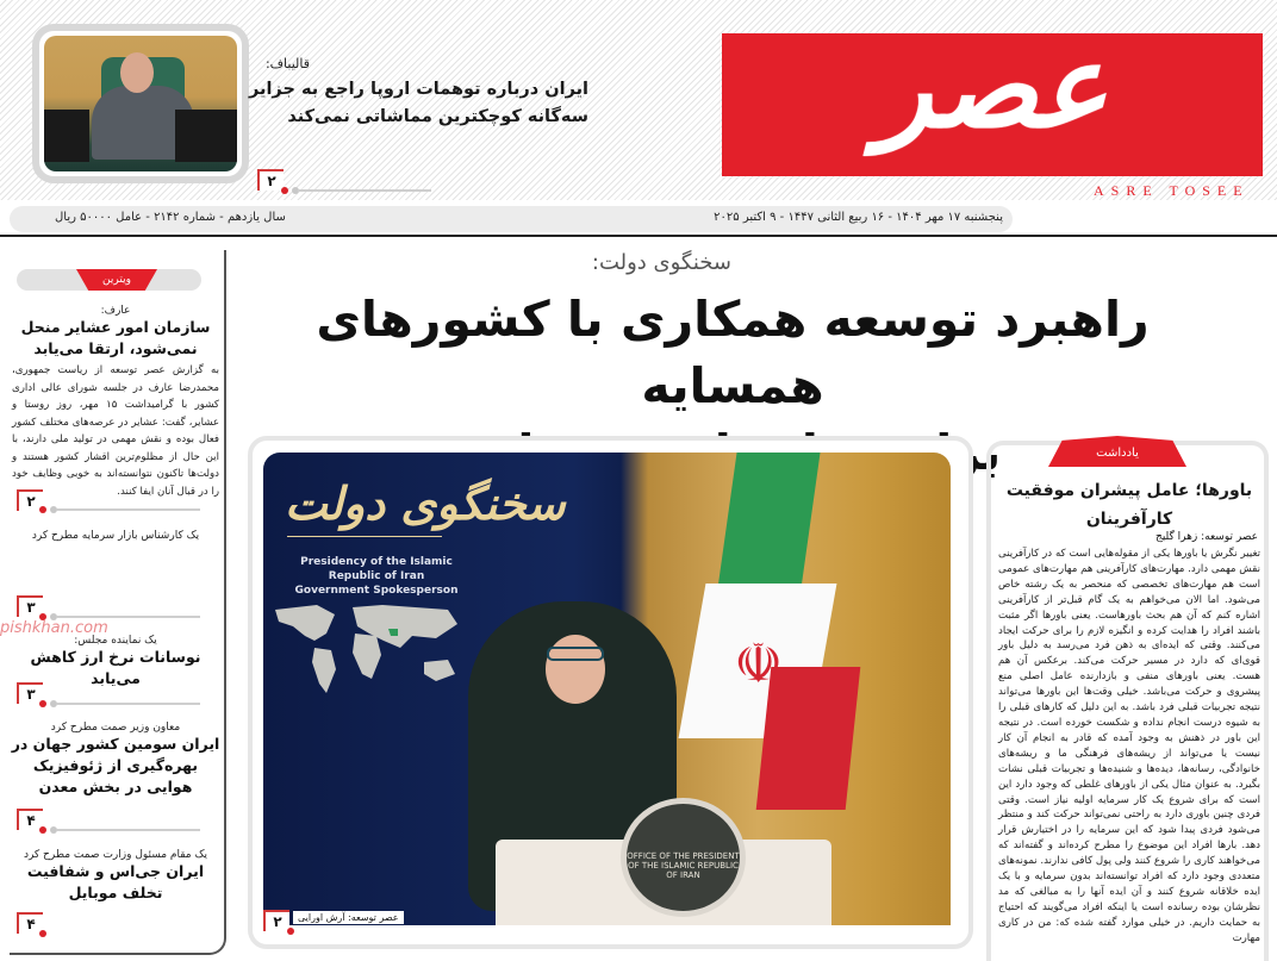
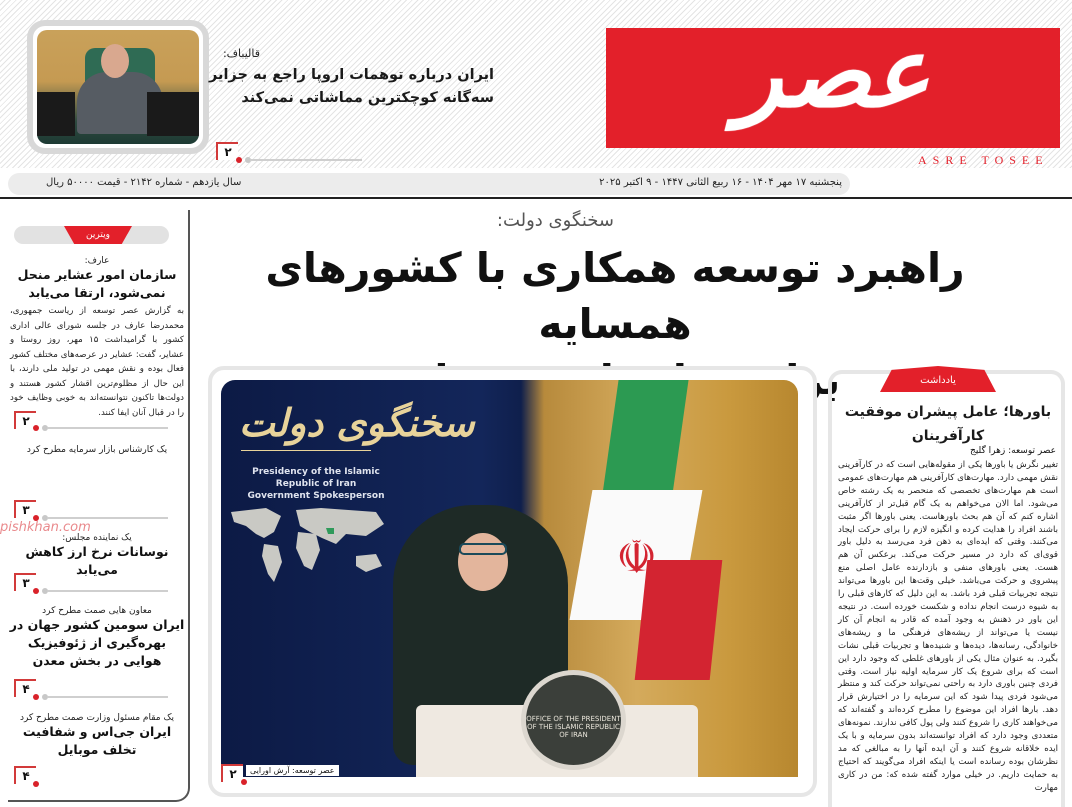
  عصر توسعه
  ASRE TOSEE
  قالیباف:
  ایران درباره توهمات اروپا راجع به جزایر سه‌گانه کوچکترین مماشاتی نمی‌کند
  ۲
  پنجشنبه ۱۷ مهر ۱۴۰۴ - ۱۶ ربیع الثانی ۱۴۴۷ - ۹ اکتبر ۲۰۲۵
- سال یازدهم - شماره ۲۱۴۲ - عامل ۵۰۰۰۰ ریال
+ سال یازدهم - شماره ۲۱۴۲ - قیمت ۵۰۰۰۰ ریال
  سخنگوی دولت:
  راهبرد توسعه همکاری با کشورهای همسایه
  سخنگوی دولت
  Presidency of the Islamic Republic of Iran
  Government Spokesperson
  ☫
  OFFICE OF THE PRESIDENT OF THE ISLAMIC REPUBLIC OF IRAN
  عصر توسعه: آرش اورایی
  ۲
  ویترین
  عارف:
  سازمان امور عشایر منحل نمی‌شود، ارتقا می‌یابد
  به گزارش عصر توسعه از ریاست جمهوری، محمدرضا عارف در جلسه شورای عالی اداری کشور با گرامیداشت ۱۵ مهر، روز روستا و عشایر، گفت: عشایر در عرصه‌های مختلف کشور فعال بوده و نقش مهمی در تولید ملی دارند، با این حال از مظلوم‌ترین اقشار کشور هستند و دولت‌ها تاکنون نتوانسته‌اند به خوبی وظایف خود را در قبال آنان ایفا کنند.
  ۲
  یک کارشناس بازار سرمایه مطرح کرد
  ۳
  یک نماینده مجلس:
  نوسانات نرخ ارز کاهش می‌یابد
  pishkhan.com
  ۳
- معاون وزیر صمت مطرح کرد
+ معاون هایی صمت مطرح کرد
  ایران سومین کشور جهان در بهره‌گیری از ژئوفیزیک هوایی در بخش معدن
  ۴
  یک مقام مسئول وزارت صمت مطرح کرد
  ایران جی‌اس و شفافیت تخلف موبایل
  ۴
  یادداشت
  باورها؛ عامل پیشران موفقیت کارآفرینان
  عصر توسعه: زهرا گلیج
  تغییر نگرش یا باورها یکی از مقوله‌هایی است که در کارآفرینی نقش مهمی دارد. مهارت‌های کارآفرینی هم مهارت‌های عمومی است هم مهارت‌های تخصصی که منحصر به یک رشته خاص می‌شود. اما الان می‌خواهم به یک گام قبل‌تر از کارآفرینی اشاره کنم که آن هم بحث باورهاست. یعنی باورها اگر مثبت باشند افراد را هدایت کرده و انگیزه لازم را برای حرکت ایجاد می‌کنند. وقتی که ایده‌ای به ذهن فرد می‌رسد به دلیل باور قوی‌ای که دارد در مسیر حرکت می‌کند. برعکس آن هم هست. یعنی باورهای منفی و بازدارنده عامل اصلی منع پیشروی و حرکت می‌باشد. خیلی وقت‌ها این باورها می‌تواند نتیجه تجربیات قبلی فرد باشد. به این دلیل که کارهای قبلی را به شیوه درست انجام نداده و شکست خورده است. در نتیجه این باور در ذهنش به وجود آمده که قادر به انجام آن کار نیست یا می‌تواند از ریشه‌های فرهنگی ما و ریشه‌های خانوادگی، رسانه‌ها، دیده‌ها و شنیده‌ها و تجربیات قبلی نشات بگیرد. به عنوان مثال یکی از باورهای غلطی که وجود دارد این است که برای شروع یک کار سرمایه اولیه نیاز است. وقتی فردی چنین باوری دارد به راحتی نمی‌تواند حرکت کند و منتظر می‌شود فردی پیدا شود که این سرمایه را در اختیارش قرار دهد. بارها افراد این موضوع را مطرح کرده‌اند و گفته‌اند که می‌خواهند کاری را شروع کنند ولی پول کافی ندارند. نمونه‌های متعددی وجود دارد که افراد توانسته‌اند بدون سرمایه و با یک ایده خلاقانه شروع کنند و آن ایده آنها را به مبالغی که مد نظرشان بوده رسانده است یا اینکه افراد می‌گویند که احتیاج به حمایت داریم. در خیلی موارد گفته شده که: من در کاری مهارت
